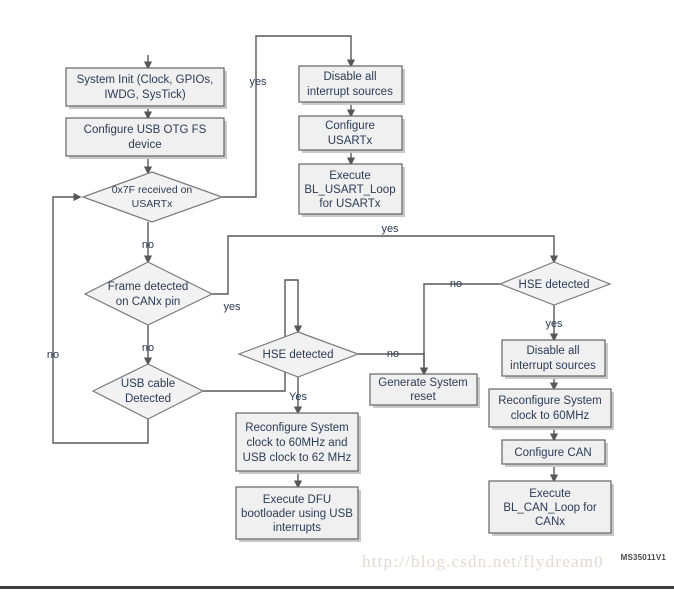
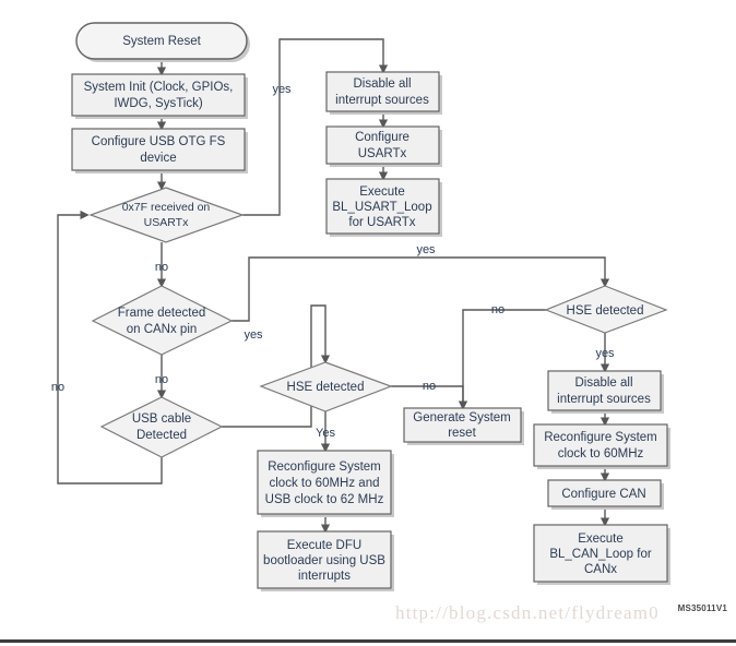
  yes
  no
  yes
  yes
  no
  no
  Yes
  no
  yes
  no
+ System Reset
  System Init (Clock, GPIOs,
  IWDG, SysTick)
  Configure USB OTG FS
  device
  0x7F received on
  USARTx
  Disable all
  interrupt sources
  Configure
  USARTx
  Execute
  BL_USART_Loop
  for USARTx
  Frame detected
  on CANx pin
  USB cable
  Detected
  HSE detected
  Generate System
  reset
  Reconfigure System
  clock to 60MHz and
  USB clock to 62 MHz
  Execute DFU
  bootloader using USB
  interrupts
  HSE detected
  Disable all
  interrupt sources
  Reconfigure System
  clock to 60MHz
  Configure CAN
  Execute
  BL_CAN_Loop for
  CANx
  http://blog.csdn.net/flydream0
  MS35011V1
